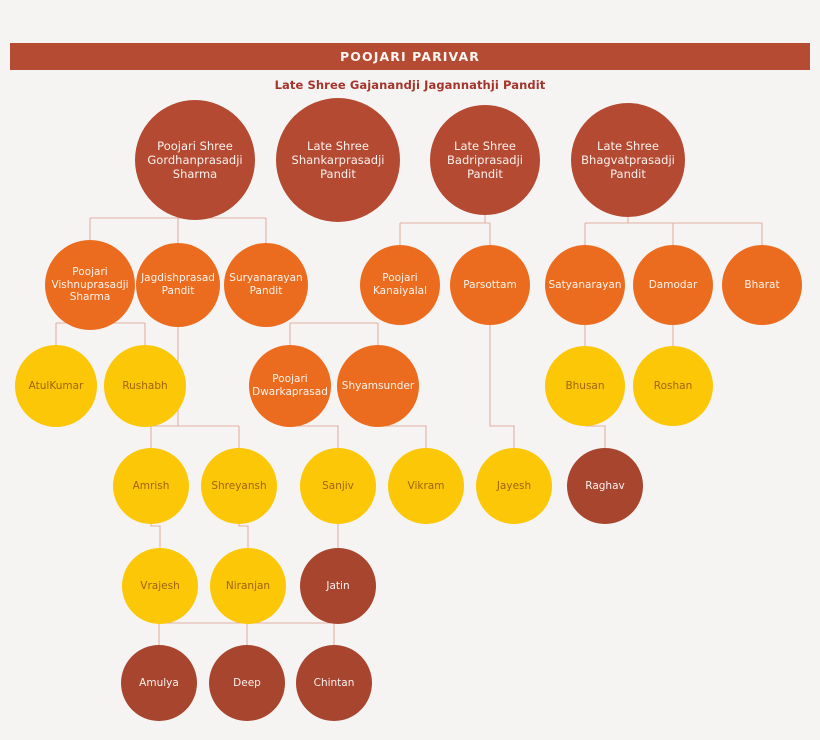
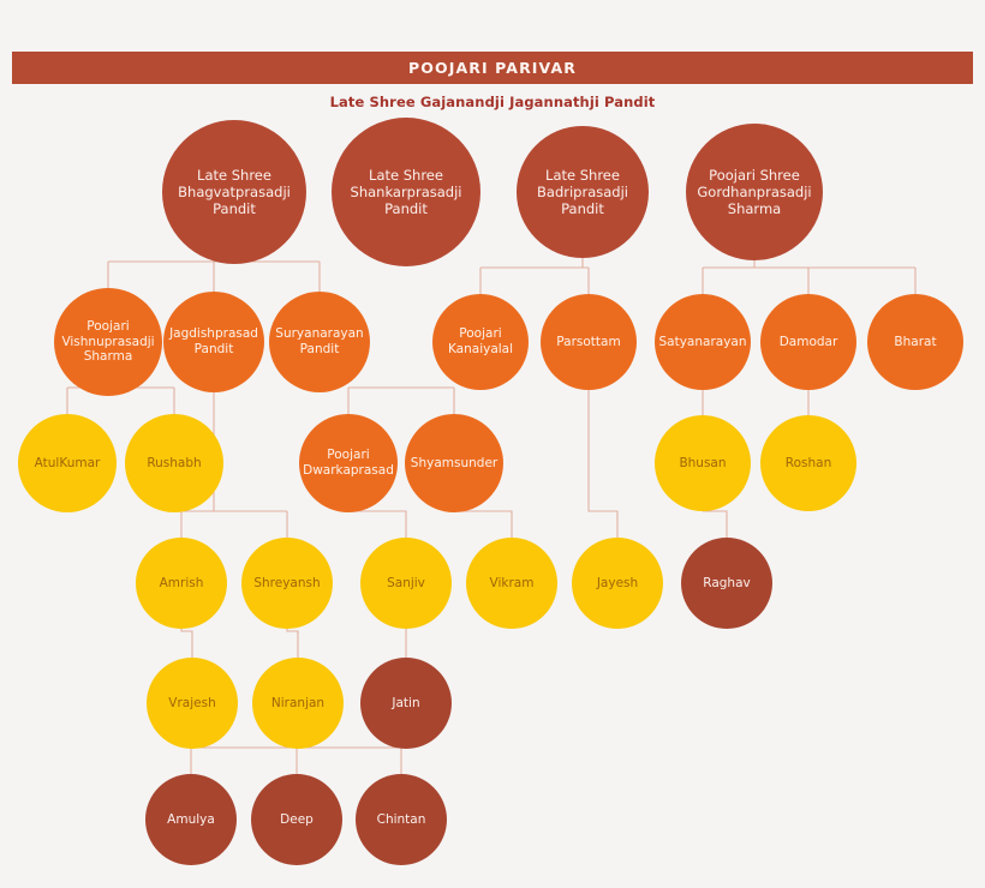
  POOJARI PARIVAR
  Late Shree Gajanandji Jagannathji Pandit
- Poojari Shree Gordhanprasadji Sharma
+ Late Shree Bhagvatprasadji Pandit
  Late Shree Shankarprasadji Pandit
  Late Shree Badriprasadji Pandit
- Late Shree Bhagvatprasadji Pandit
+ Poojari Shree Gordhanprasadji Sharma
  Poojari Vishnuprasadji Sharma
  Jagdishprasad Pandit
  Suryanarayan Pandit
  Poojari Kanaiyalal
  Parsottam
  Satyanarayan
  Damodar
  Bharat
  AtulKumar
  Rushabh
  Poojari Dwarkaprasad
  Shyamsunder
  Bhusan
  Roshan
  Amrish
  Shreyansh
  Sanjiv
  Vikram
  Jayesh
  Raghav
  Vrajesh
  Niranjan
  Jatin
  Amulya
  Deep
  Chintan
